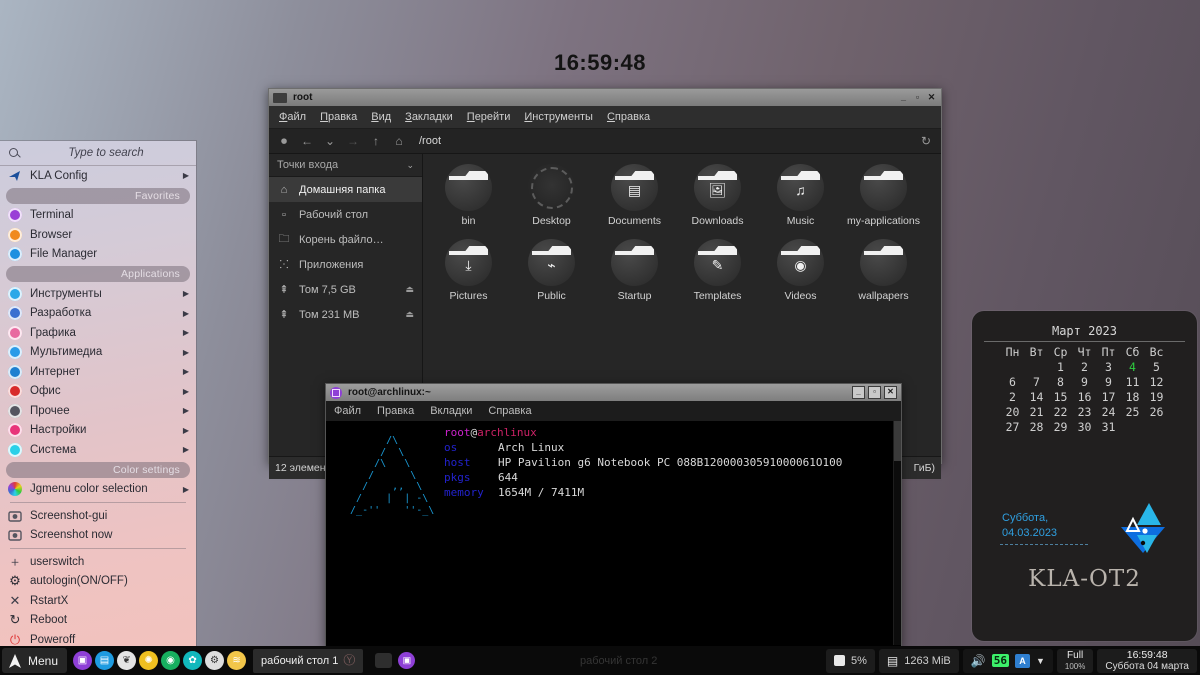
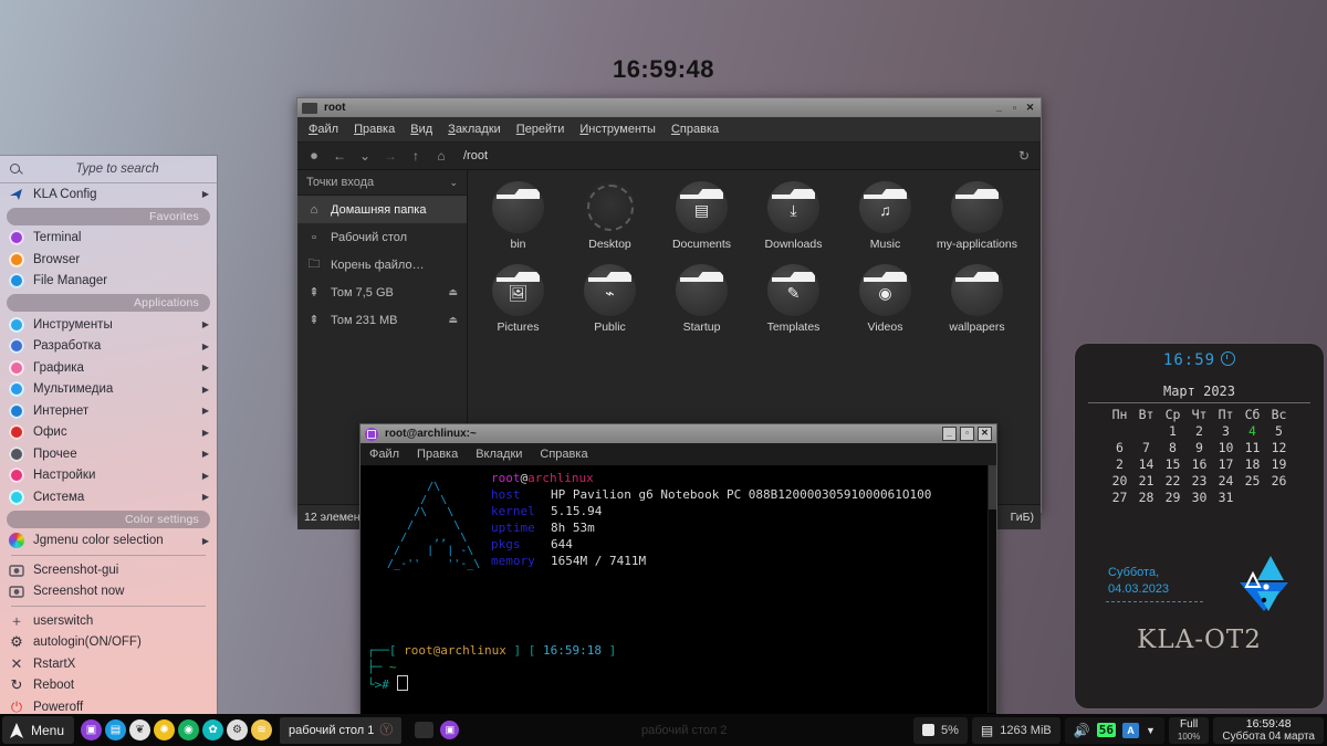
  16:59:48
  Type to search
  KLA Config
  ▶
  Favorites
  Terminal
  Browser
  File Manager
  Applications
  Инструменты
  ▶
  Разработка
  ▶
  Графика
  ▶
  Мультимедиа
  ▶
  Интернет
  ▶
  Офис
  ▶
  Прочее
  ▶
  Настройки
  ▶
  Система
  ▶
  Color settings
  Jgmenu color selection
  ▶
  Screenshot-gui
  Screenshot now
  ＋
  userswitch
  ⚙
  autologin(ON/OFF)
  ✕
  RstartX
  ↻
  Reboot
  ⏻
  Poweroff
  root
  _
  ▫
  ✕
  Файл
  Правка
  Вид
  Закладки
  Перейти
  Инструменты
  Справка
  ⏺
  ←
  ⌄
  →
  ↑
  ⌂
  /root
  ↻
  Точки входа
  ⌄
  ⌂
  Домашняя папка
  ▫
  Рабочий стол
  🗀
  Корень файло…
- ⁙
- Приложения
  ⇞
  Том 7,5 GB
  ⏏
  ⇞
  Том 231 MB
  ⏏
  bin
  Desktop
  ▤
  Documents
- 🖼
+ ⤓
  Downloads
  ♫
  Music
  my-applications
- ⤓
+ 🖼
  Pictures
  ⌁
  Public
  Startup
  ✎
  Templates
  ◉
  Videos
  wallpapers
  12 элемен
  ГиБ)
  root@archlinux:~
  _
  ▫
  ✕
  Файл
  Правка
  Вкладки
  Справка
  /\
  / \
  /\ \
  / \
  / ,, \
  / | | -\
  /_-'' ''-_\
  root@archlinux
- os
- Arch Linux
  host
  HP Pavilion g6 Notebook PC 088B12000030591000061O100
+ kernel
+ 5.15.94
+ uptime
+ 8h 53m
  pkgs
  644
  memory
  1654M / 7411M
+ ┌──[ root@archlinux ] [ 16:59:18 ] ├─ ~ └>#
+ 16:59
  Март 2023
  Пн	Вт	Ср	Чт	Пт	Сб	Вс
  		1	2	3	4	5
- 6	7	8	9	9	11	12
+ 6	7	8	9	10	11	12
  2	14	15	16	17	18	19
  20	21	22	23	24	25	26
  27	28	29	30	31
  Суббота,
  04.03.2023
  KLA-OT2
  Menu
  ▣
  ▤
  ❦
  ✺
  ◉
  ✿
  ⚙
  ≋
  рабочий стол 1
  Ⓨ
  ▣
  рабочий стол 2
  5%
  ▤
  1263 MiB
  🔊
  56
  A
  ▼
  Full
  100%
  16:59:48
  Суббота 04 марта
